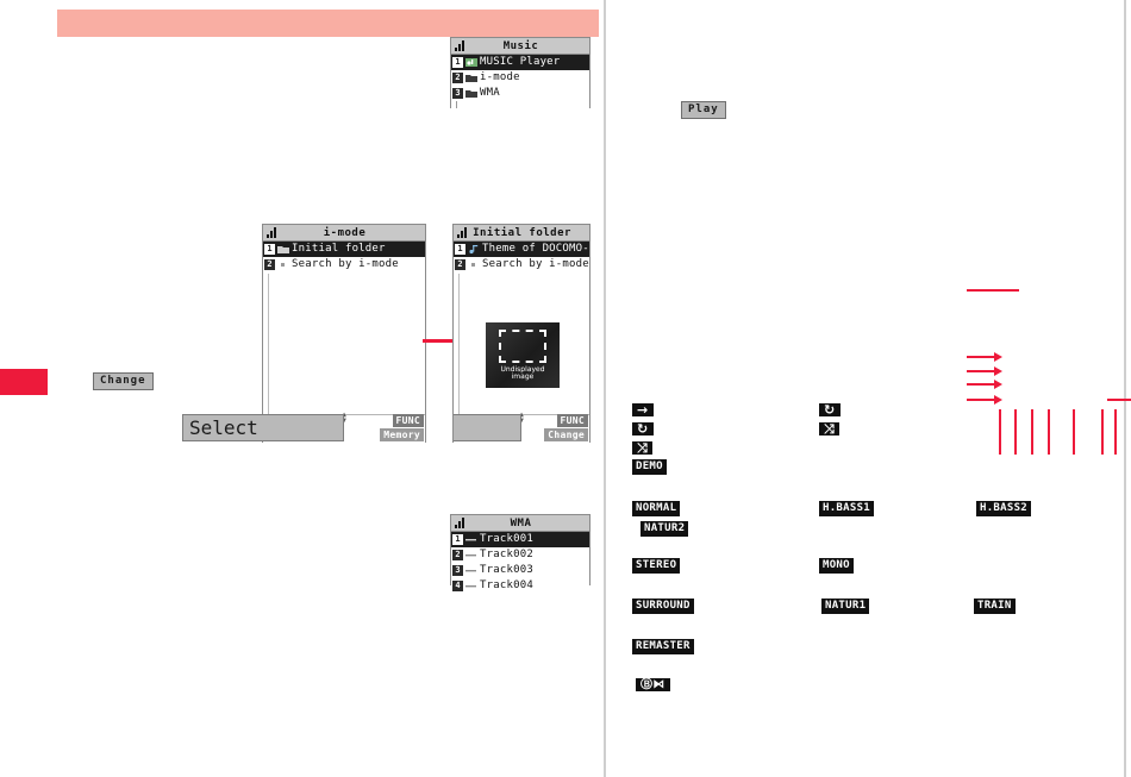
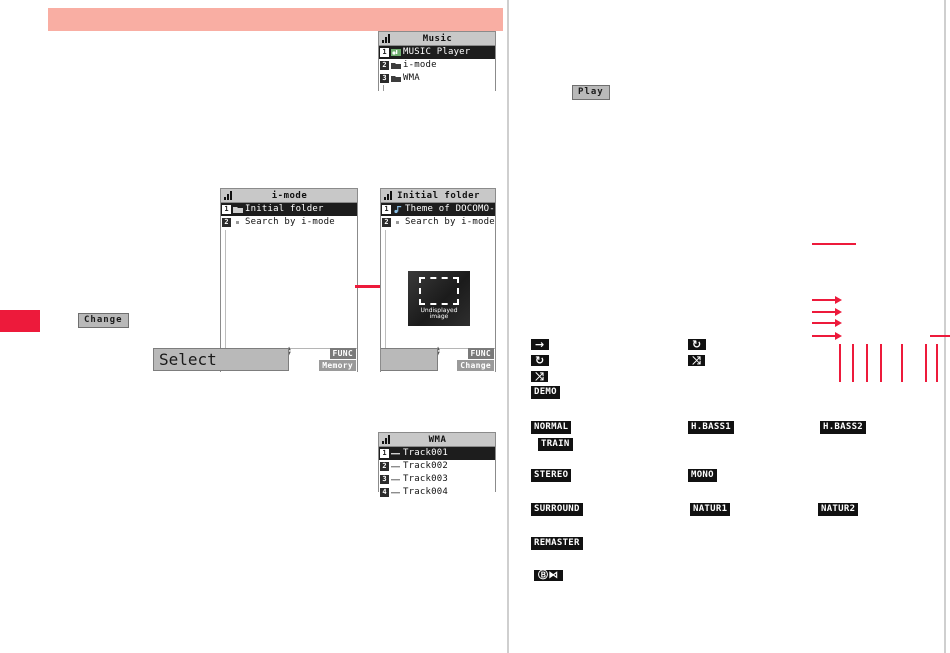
  Music
  1
  MUSIC Player
  2
  i-mode
  3
  WMA
  i-mode
  1
  Initial folder
  2
  Search by i-mode
  Select
  FUNC
  Memory
  Initial folder
  1
  Theme of DOCOMO-
  2
  Search by i-mode
  FUNC
  Change
  WMA
  1
  Track001
  2
  Track002
  3
  Track003
  4
  Track004
  Change
  Play
  →
  ↻
  ⤨
  DEMO
  ↻
  ⤨
  NORMAL
  H.BASS1
  H.BASS2
- NATUR2
+ TRAIN
  STEREO
  MONO
  SURROUND
  NATUR1
- TRAIN
+ NATUR2
  REMASTER
  Ⓑ⧑
